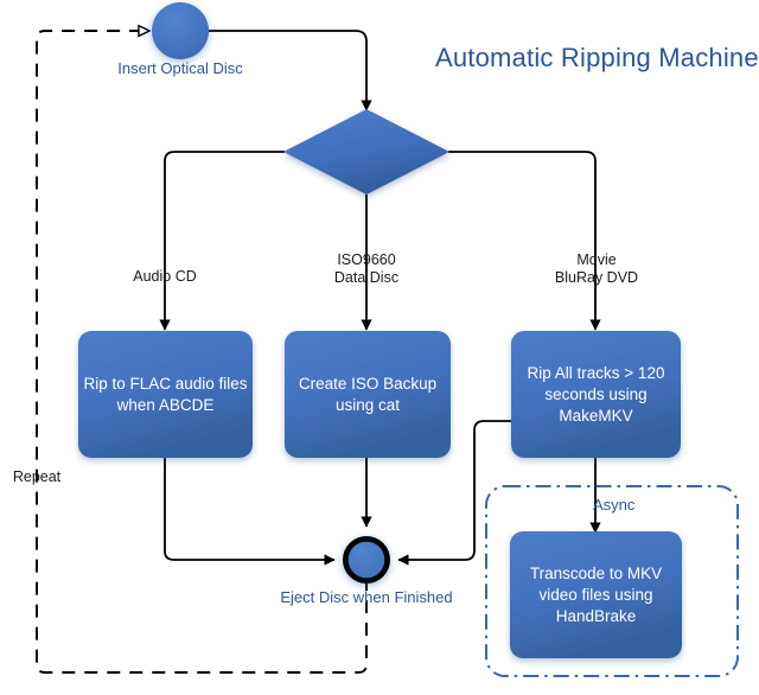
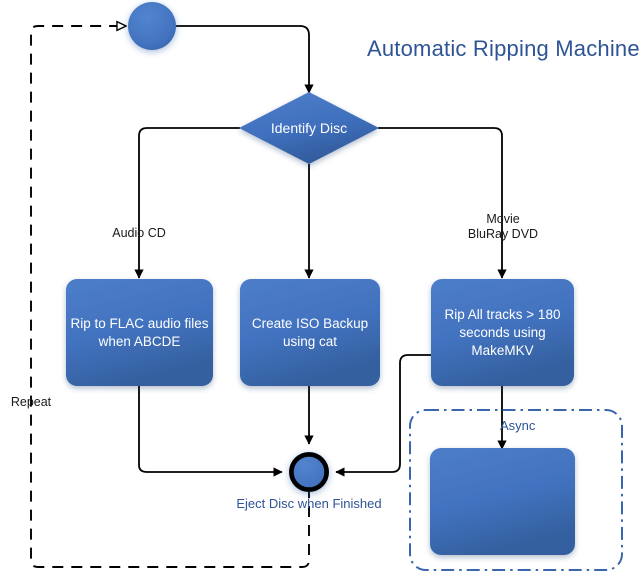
  Automatic Ripping Machine
- Insert Optical Disc
  Eject Disc when Finished
  Async
  Audio CD
- ISO9660
- Data Disc
  Movie
  BluRay DVD
  Repeat
+ Identify Disc
  Rip to FLAC audio files when ABCDE
  Create ISO Backup using cat
- Rip All tracks > 120 seconds using MakeMKV
+ Rip All tracks > 180 seconds using MakeMKV
- Transcode to MKV video files using HandBrake
